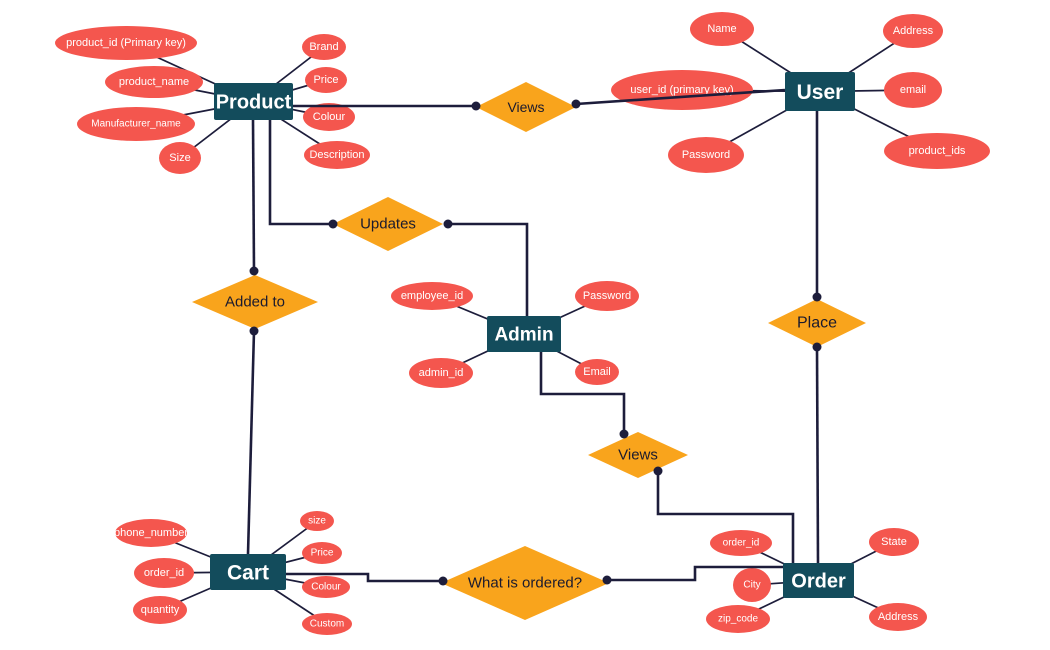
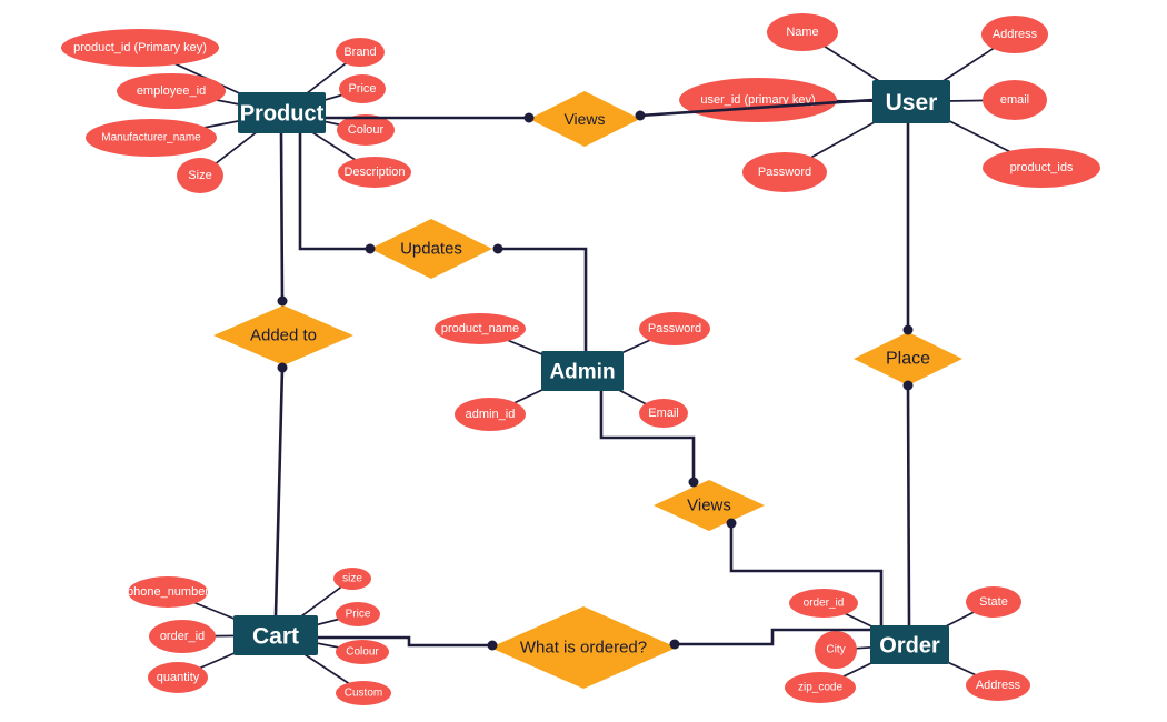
  product_id (Primary key)
- product_name
+ employee_id
  Manufacturer_name
  Size
  Brand
  Price
  Colour
  Description
  Name
  Address
  user_id (primary key)
  email
  Password
  product_ids
- employee_id
+ product_name
  Password
  admin_id
  Email
  phone_number
  order_id
  quantity
  size
  Price
  Colour
  Custom
  order_id
  City
  zip_code
  State
  Address
  Product
  User
  Admin
  Cart
  Order
  Views
  Updates
  Added to
  Place
  Views
  What is ordered?
